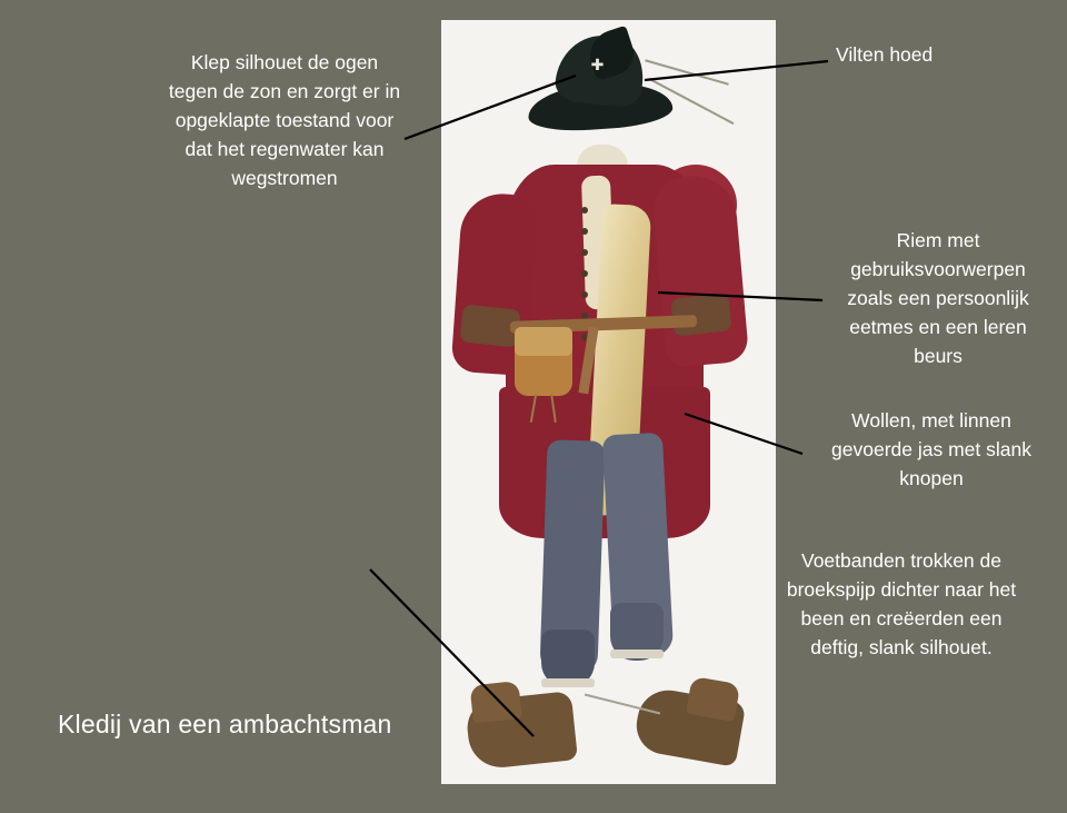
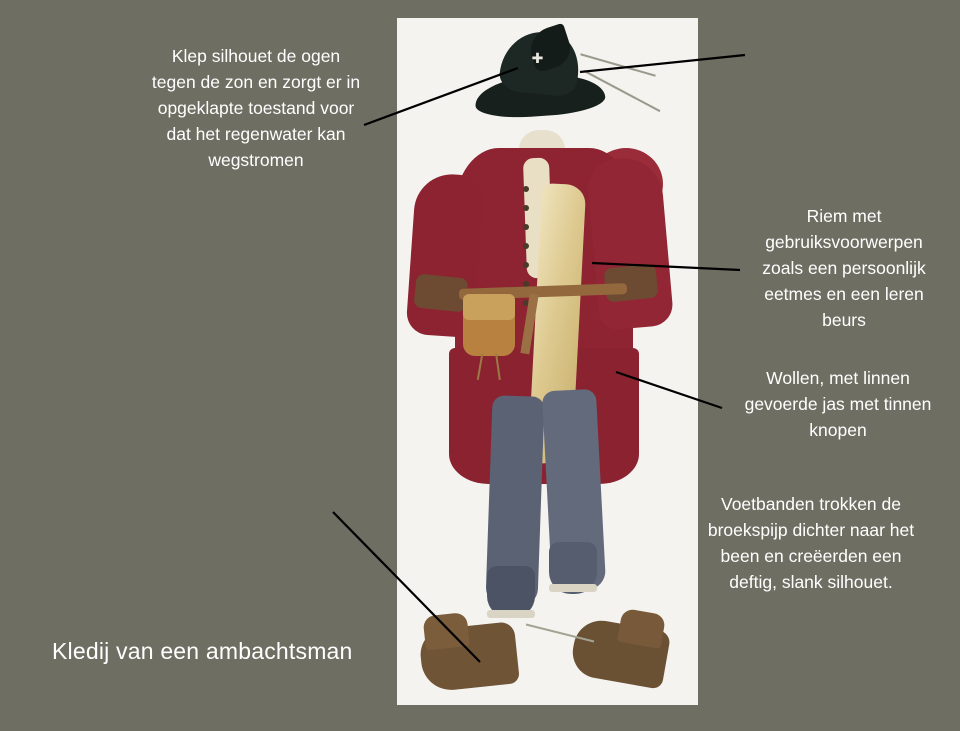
  ✚
  Klep silhouet de ogen tegen de zon en zorgt er in opgeklapte toestand voor dat het regenwater kan wegstromen
- Vilten hoed
  Riem met gebruiksvoorwerpen zoals een persoonlijk eetmes en een leren beurs
- Wollen, met linnen gevoerde jas met slank knopen
+ Wollen, met linnen gevoerde jas met tinnen knopen
  Voetbanden trokken de broekspijp dichter naar het been en creëerden een deftig, slank silhouet.
  Kledij van een ambachtsman
